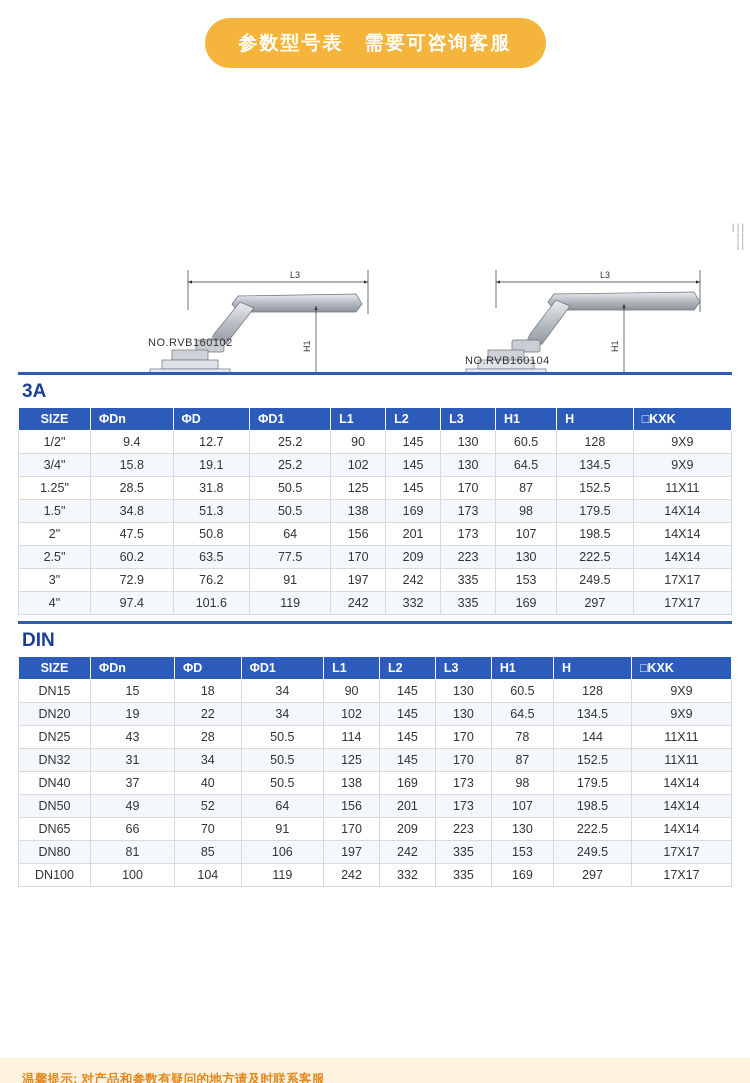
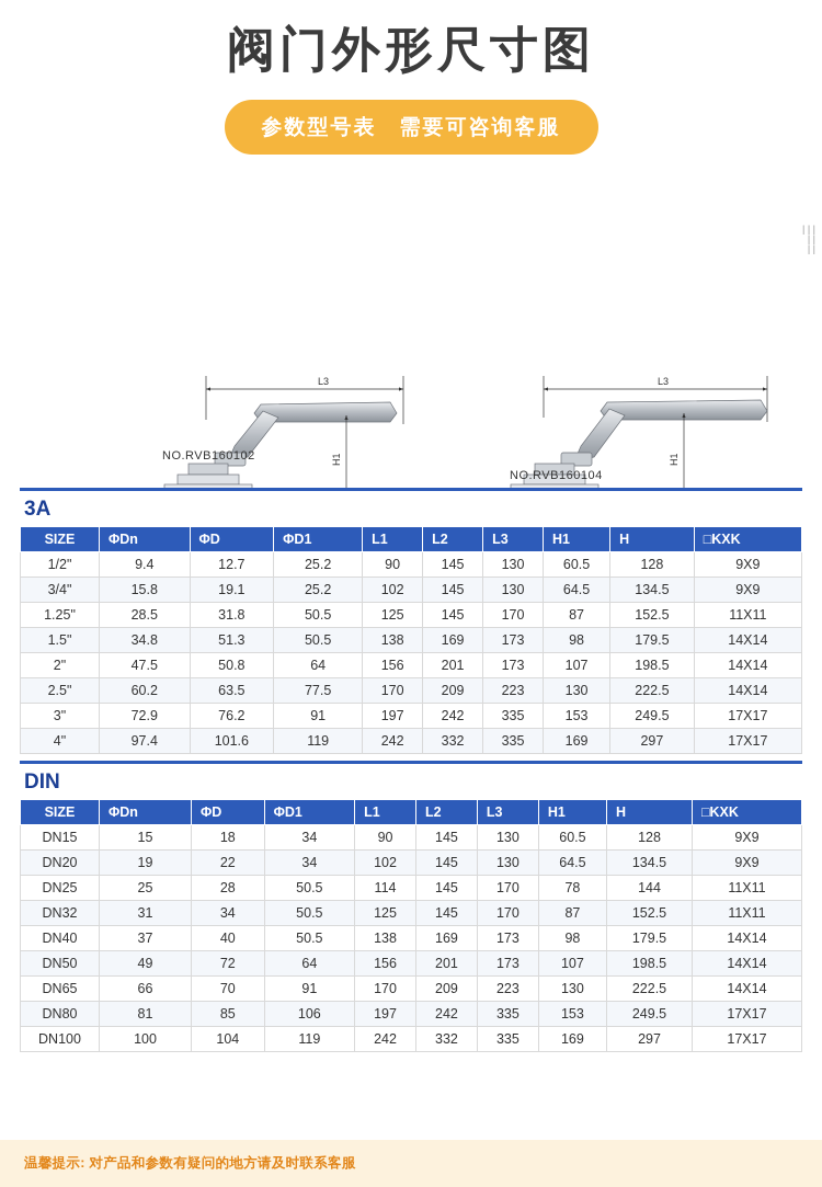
+ 阀门外形尺寸图
  参数型号表 需要可咨询客服
  L3
  L3
  NO.RVB160102
  NO.RVB160104
  | | |
  | |
  | |
  3A
  SIZE	ΦDn	ΦD	ΦD1	L1	L2	L3	H1	H	□KXK
  1/2"	9.4	12.7	25.2	90	145	130	60.5	128	9X9
  3/4"	15.8	19.1	25.2	102	145	130	64.5	134.5	9X9
  1.25"	28.5	31.8	50.5	125	145	170	87	152.5	11X11
  1.5"	34.8	51.3	50.5	138	169	173	98	179.5	14X14
  2"	47.5	50.8	64	156	201	173	107	198.5	14X14
  2.5"	60.2	63.5	77.5	170	209	223	130	222.5	14X14
  3"	72.9	76.2	91	197	242	335	153	249.5	17X17
  4"	97.4	101.6	119	242	332	335	169	297	17X17
  DIN
  SIZE	ΦDn	ΦD	ΦD1	L1	L2	L3	H1	H	□KXK
  DN15	15	18	34	90	145	130	60.5	128	9X9
  DN20	19	22	34	102	145	130	64.5	134.5	9X9
- DN25	43	28	50.5	114	145	170	78	144	11X11
+ DN25	25	28	50.5	114	145	170	78	144	11X11
  DN32	31	34	50.5	125	145	170	87	152.5	11X11
  DN40	37	40	50.5	138	169	173	98	179.5	14X14
- DN50	49	52	64	156	201	173	107	198.5	14X14
+ DN50	49	72	64	156	201	173	107	198.5	14X14
  DN65	66	70	91	170	209	223	130	222.5	14X14
  DN80	81	85	106	197	242	335	153	249.5	17X17
  DN100	100	104	119	242	332	335	169	297	17X17
  温馨提示: 对产品和参数有疑问的地方请及时联系客服
